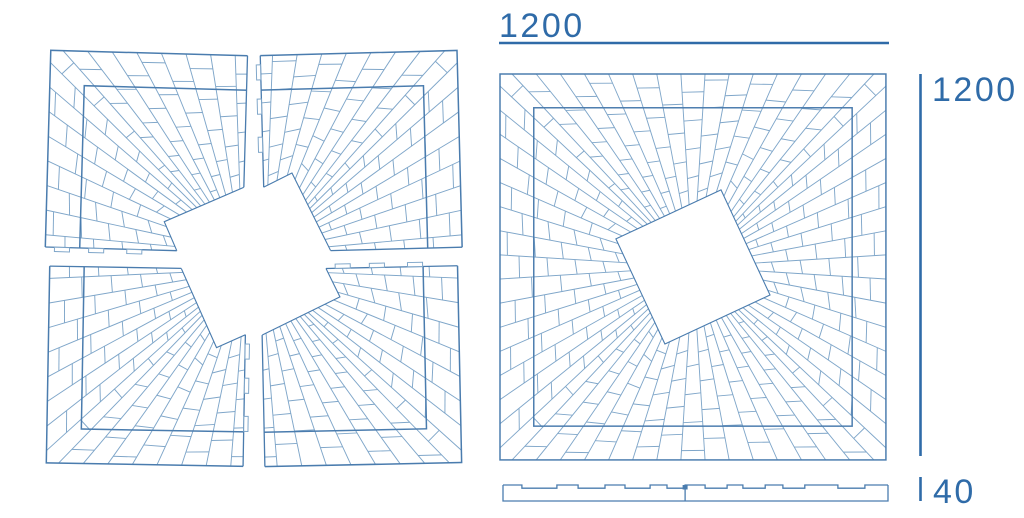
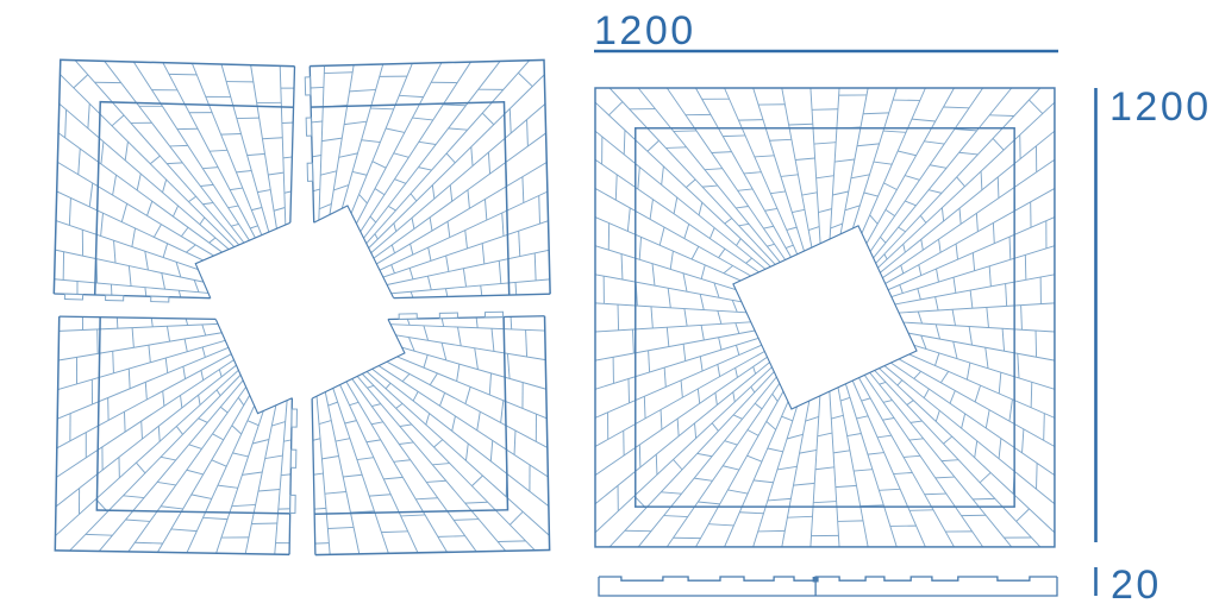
  1200
  1200
- 40
+ 20
